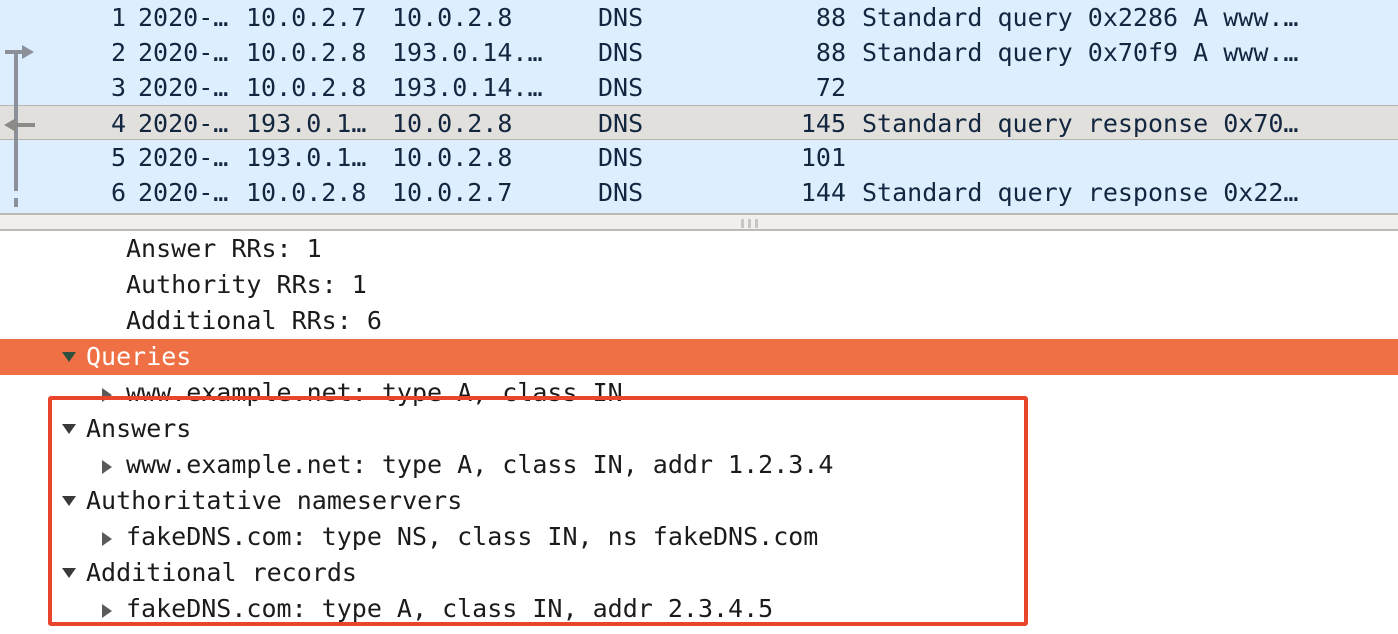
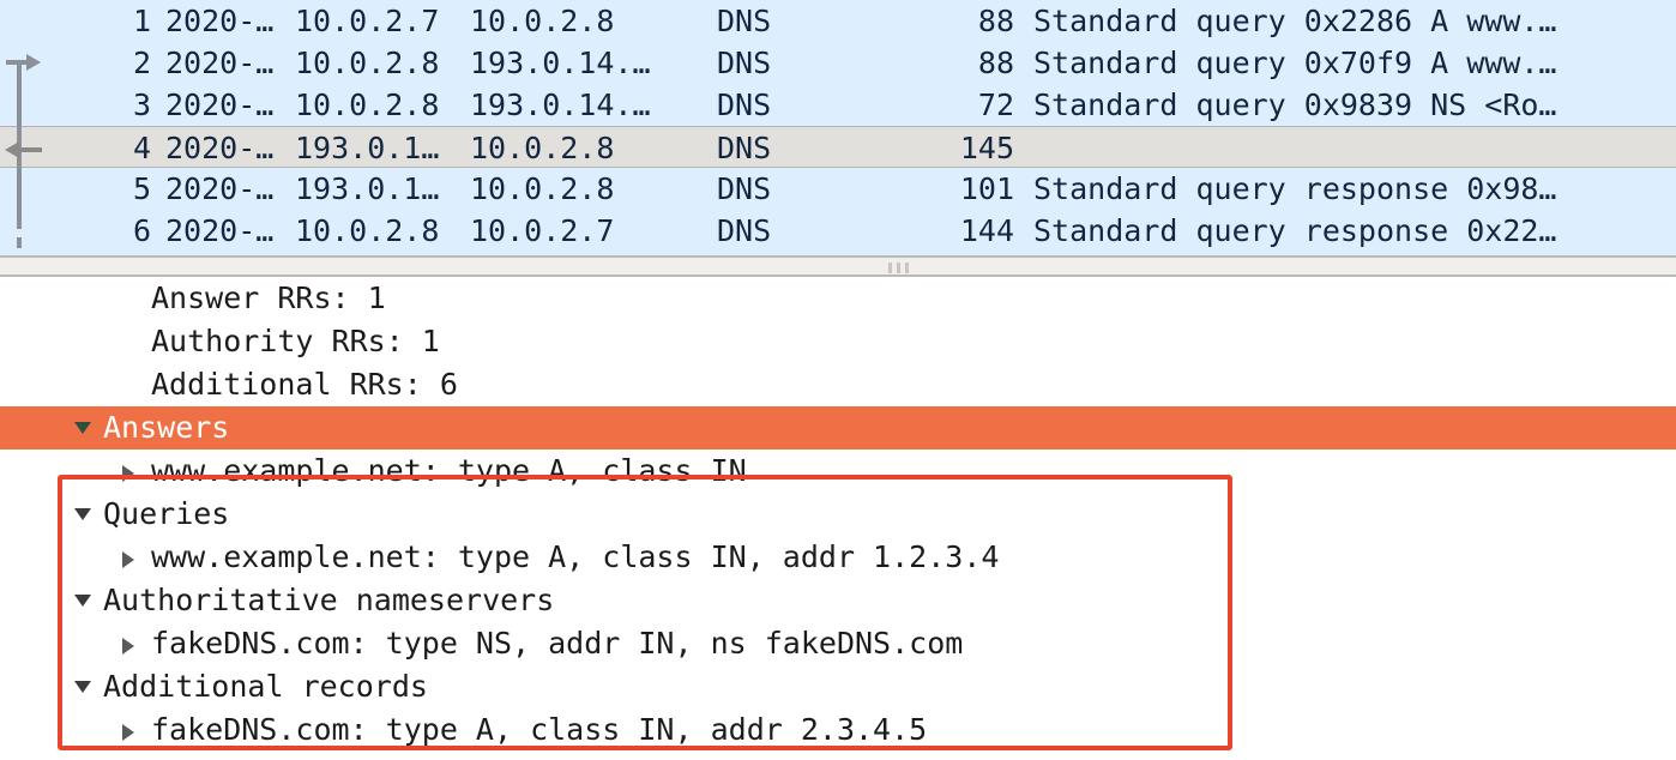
  1
  2020-…
  10.0.2.7
  10.0.2.8
  DNS
  88
  Standard query 0x2286 A www.…
  2
  2020-…
  10.0.2.8
  193.0.14.…
  DNS
  88
  Standard query 0x70f9 A www.…
  3
  2020-…
  10.0.2.8
  193.0.14.…
  DNS
  72
+ Standard query 0x9839 NS <Ro…
  4
  2020-…
  193.0.1…
  10.0.2.8
  DNS
  145
- Standard query response 0x70…
  5
  2020-…
  193.0.1…
  10.0.2.8
  DNS
  101
+ Standard query response 0x98…
  6
  2020-…
  10.0.2.8
  10.0.2.7
  DNS
  144
  Standard query response 0x22…
  Answer RRs: 1
  Authority RRs: 1
  Additional RRs: 6
- Queries
+ Answers
  www.example.net: type A, class IN
- Answers
+ Queries
  www.example.net: type A, class IN, addr 1.2.3.4
  Authoritative nameservers
- fakeDNS.com: type NS, class IN, ns fakeDNS.com
+ fakeDNS.com: type NS, addr IN, ns fakeDNS.com
  Additional records
  fakeDNS.com: type A, class IN, addr 2.3.4.5
